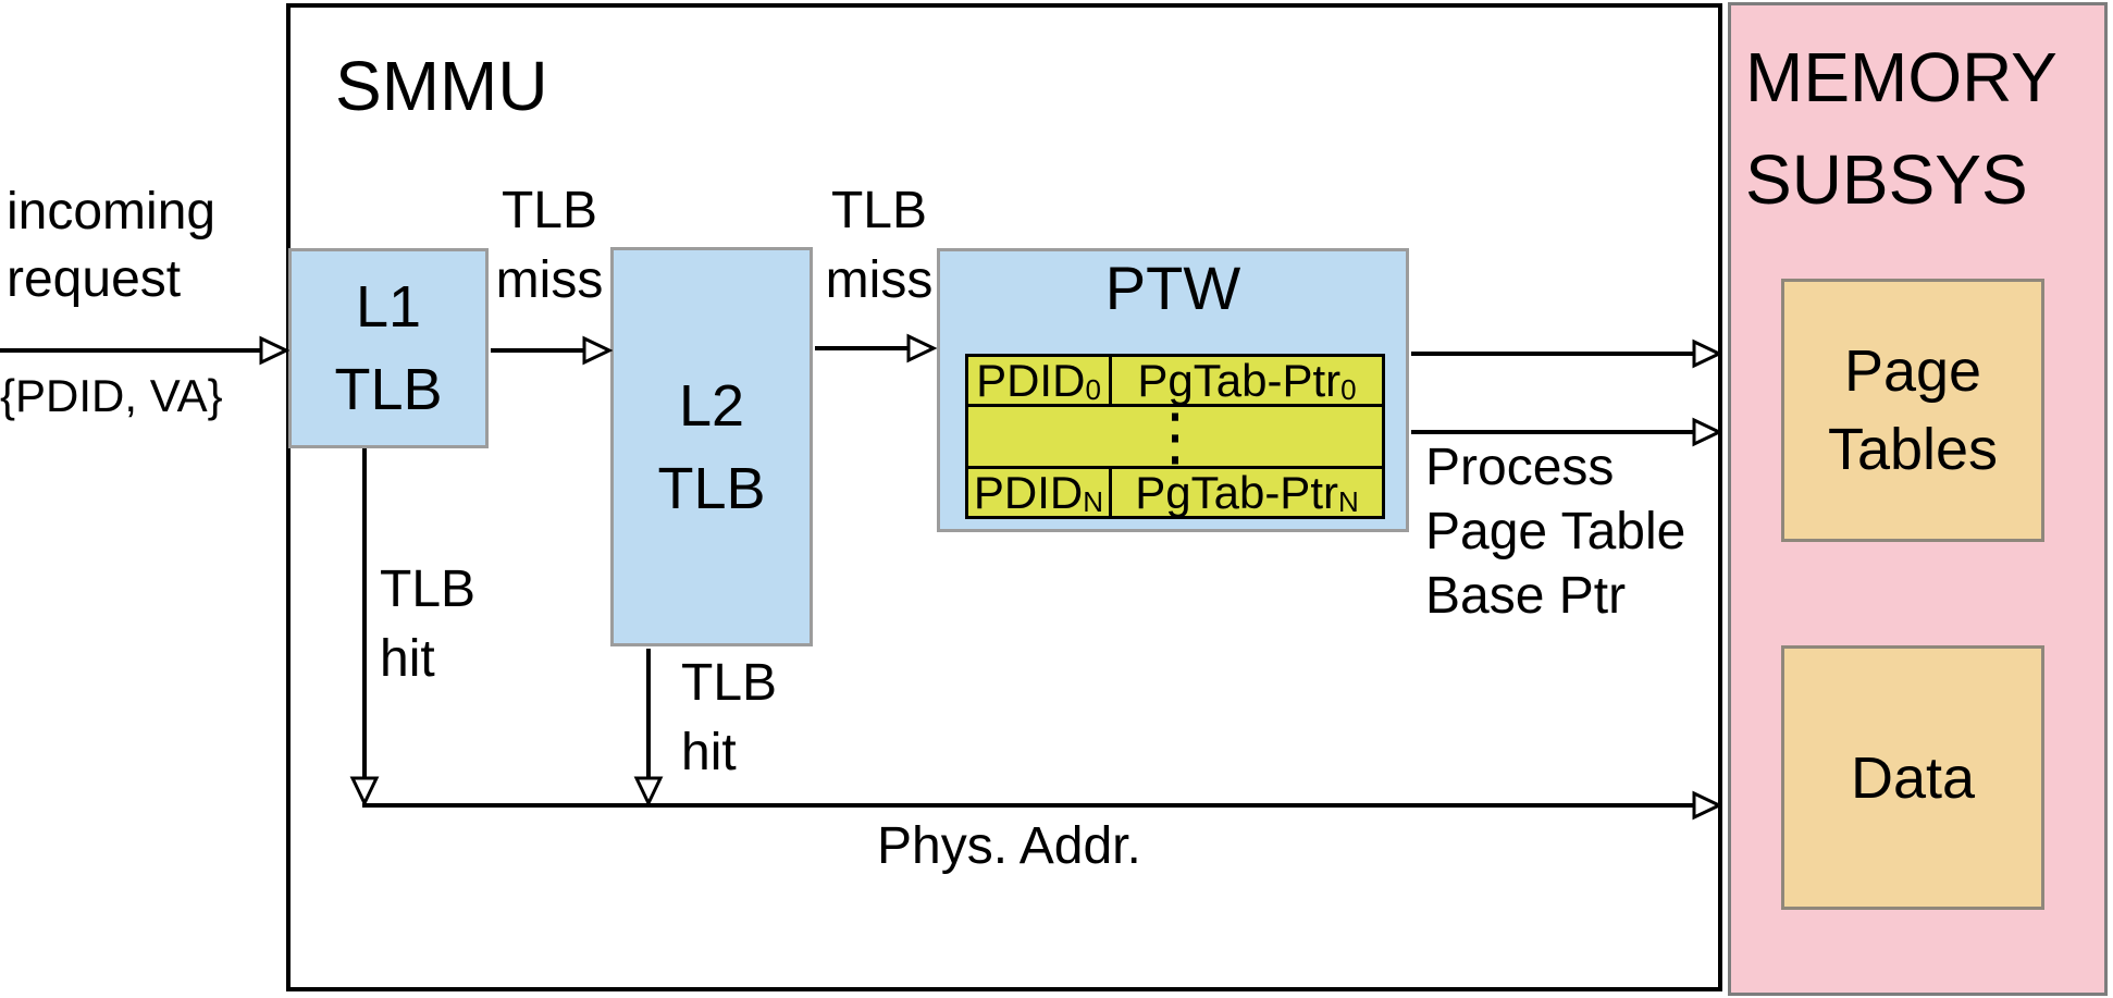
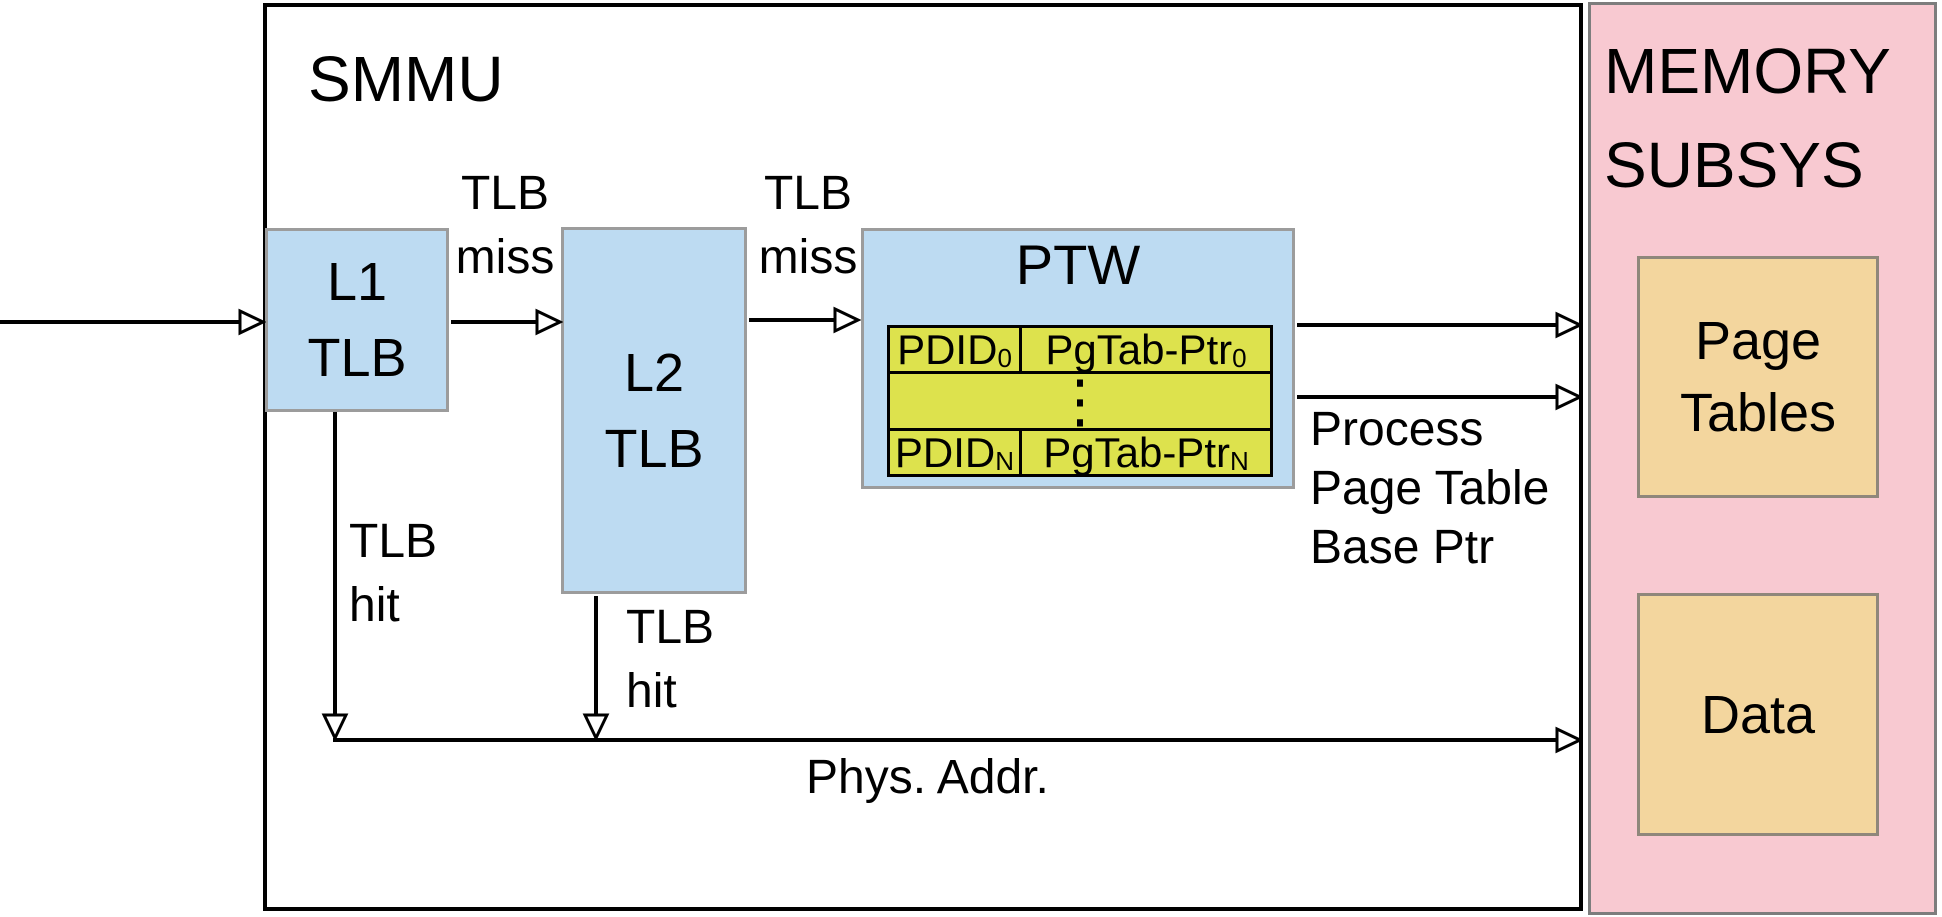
  SMMU
  MEMORY
  SUBSYS
  Page
  Tables
  Data
  L1
  TLB
  L2
  TLB
  PTW
  PDID
  0
  PgTab-Ptr
  0
  ⋮
  PDID
  N
  PgTab-Ptr
  N
- incoming
- request
- {PDID, VA}
  TLB
  miss
  TLB
  miss
  TLB
  hit
  TLB
  hit
  Process
  Page Table
  Base Ptr
  Phys. Addr.
